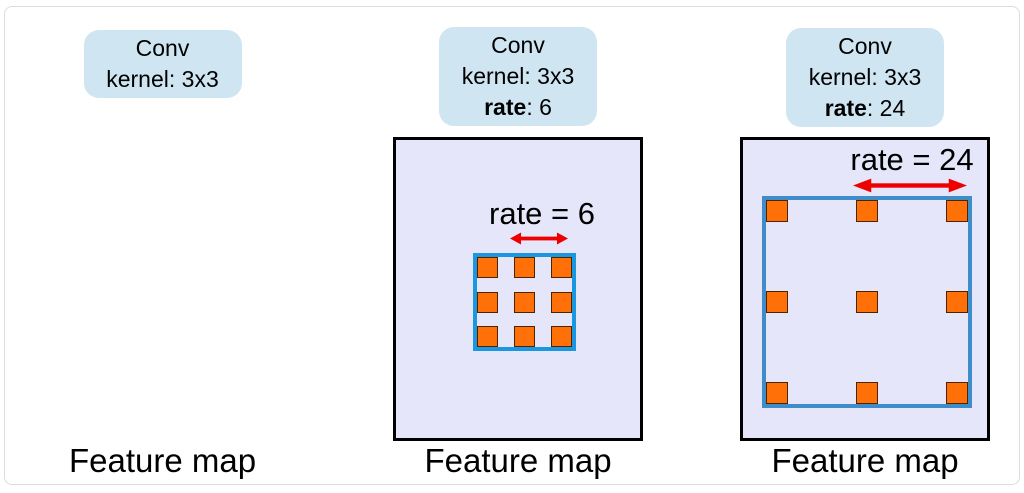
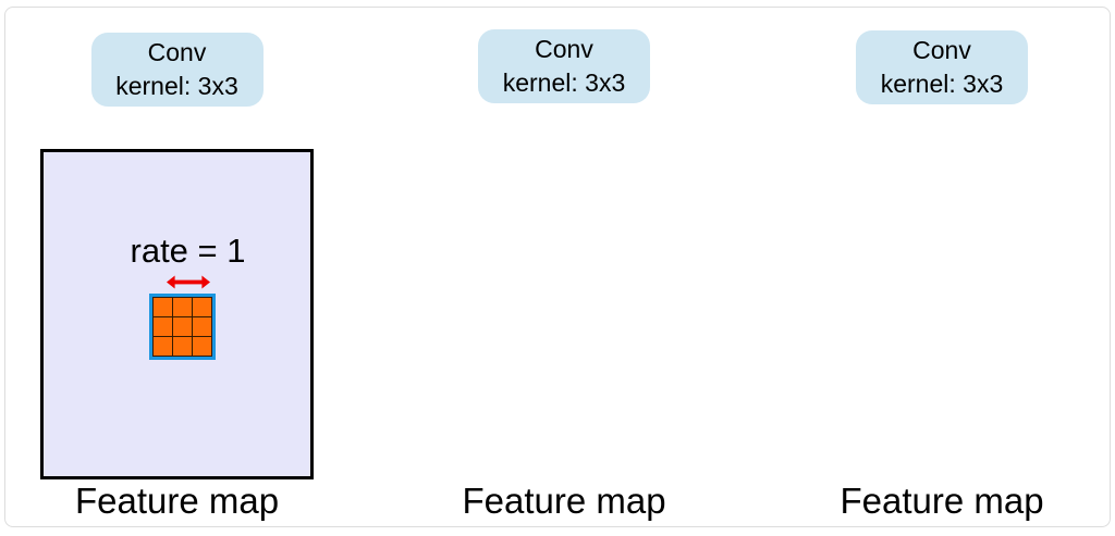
  Conv
  kernel: 3x3
+ rate = 1
  Feature map
  Conv
  kernel: 3x3
- rate: 6
- rate = 6
  Feature map
  Conv
  kernel: 3x3
- rate: 24
- rate = 24
  Feature map
